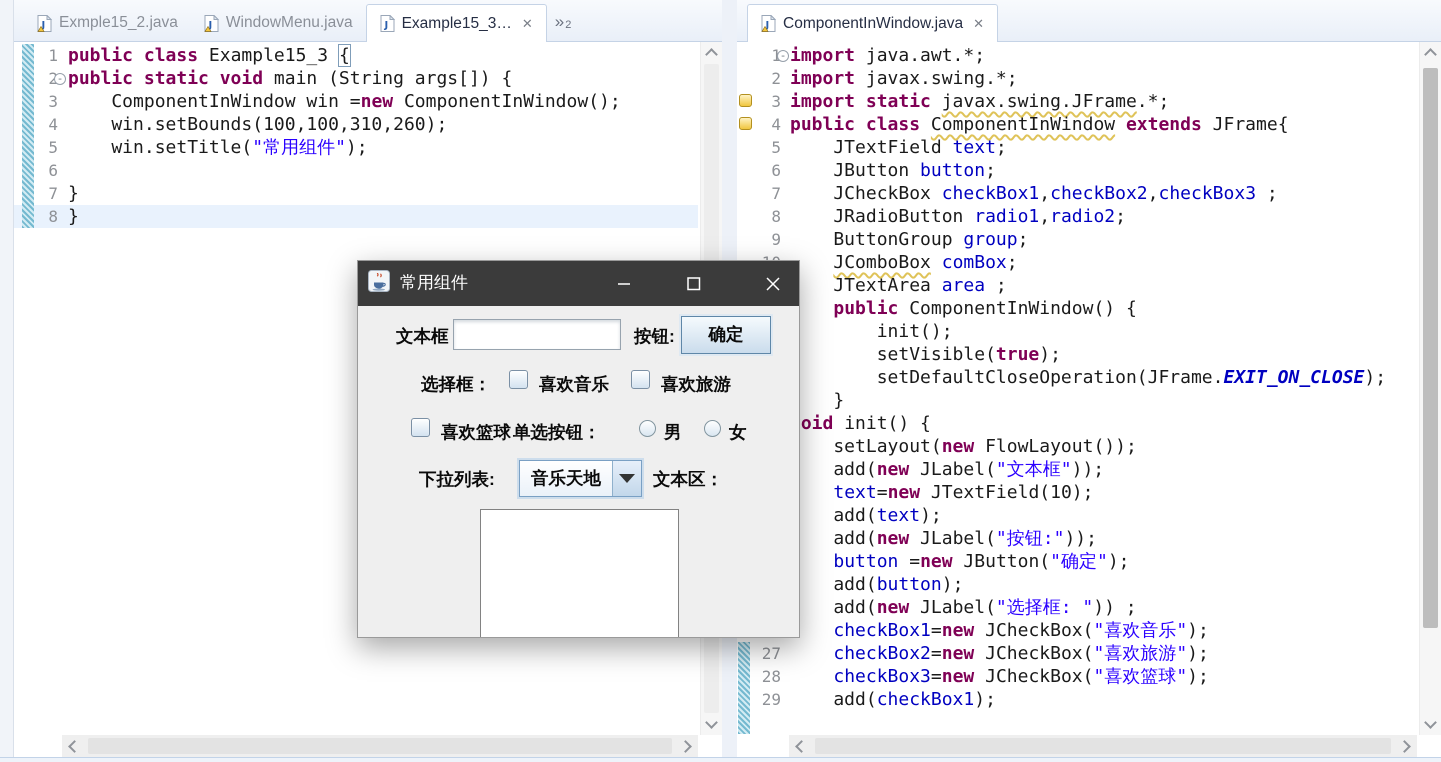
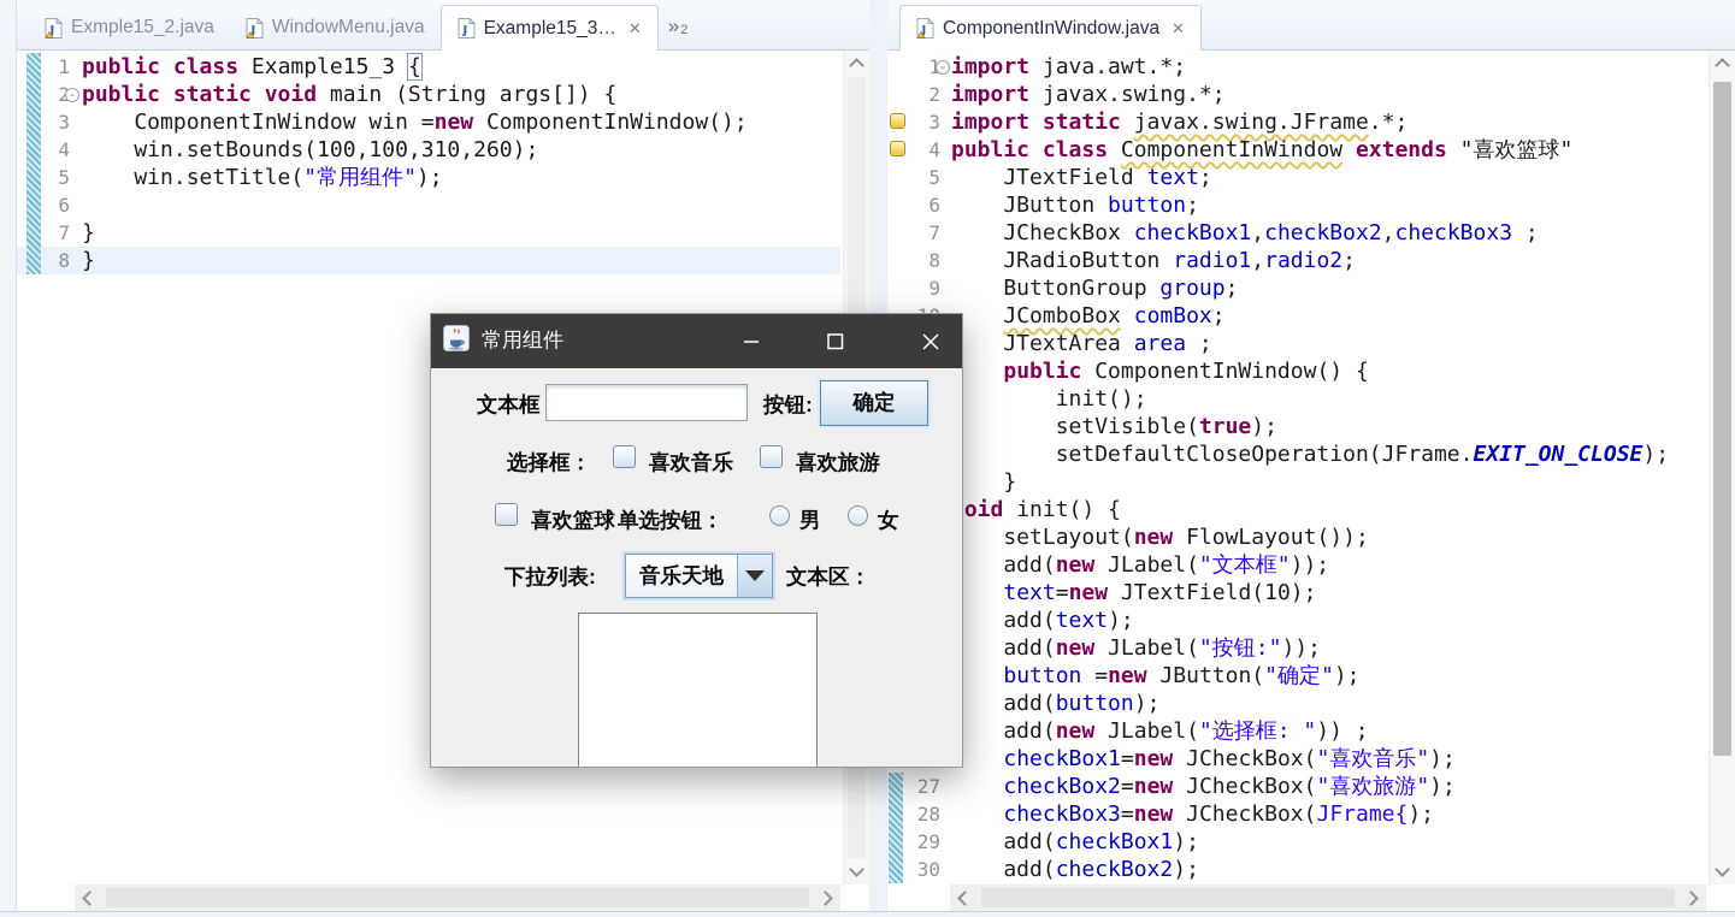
  J
  Exmple15_2.java
  J
  WindowMenu.java
  J
  Example15_3…
  ✕
  »
  2
  1
  public class Example15_3 {
  -
  public static void main (String args[]) {
  3
  ComponentInWindow win =new ComponentInWindow();
  4
  win.setBounds(100,100,310,260);
  5
  win.setTitle("常用组件");
  6
  7
  }
  8
  }
  J
  ComponentInWindow.java
  ✕
  -
  import java.awt.*;
  2
  import javax.swing.*;
  3
  import static javax.swing.JFrame.*;
  4
- public class ComponentInWindow extends JFrame{
+ public class ComponentInWindow extends "喜欢篮球"
  5
  JTextField text;
  6
  JButton button;
  7
  JCheckBox checkBox1,checkBox2,checkBox3 ;
  8
  JRadioButton radio1,radio2;
  9
  ButtonGroup group;
  JComboBox comBox;
  JTextArea area ;
  public ComponentInWindow() {
  init();
  setVisible(true);
  setDefaultCloseOperation(JFrame.EXIT_ON_CLOSE);
  }
  oid init() {
  setLayout(new FlowLayout());
  add(new JLabel("文本框"));
  text=new JTextField(10);
  add(text);
  add(new JLabel("按钮:"));
  button =new JButton("确定");
  add(button);
  add(new JLabel("选择框: ")) ;
  checkBox1=new JCheckBox("喜欢音乐");
  27
  checkBox2=new JCheckBox("喜欢旅游");
  28
- checkBox3=new JCheckBox("喜欢篮球");
+ checkBox3=new JCheckBox(JFrame{);
  29
  add(checkBox1);
+ 30
+ add(checkBox2);
  常用组件
  文本框
  按钮:
  确定
  选择框：
  喜欢音乐
  喜欢旅游
  喜欢篮球
  单选按钮：
  男
  女
  下拉列表:
  音乐天地
  文本区：
